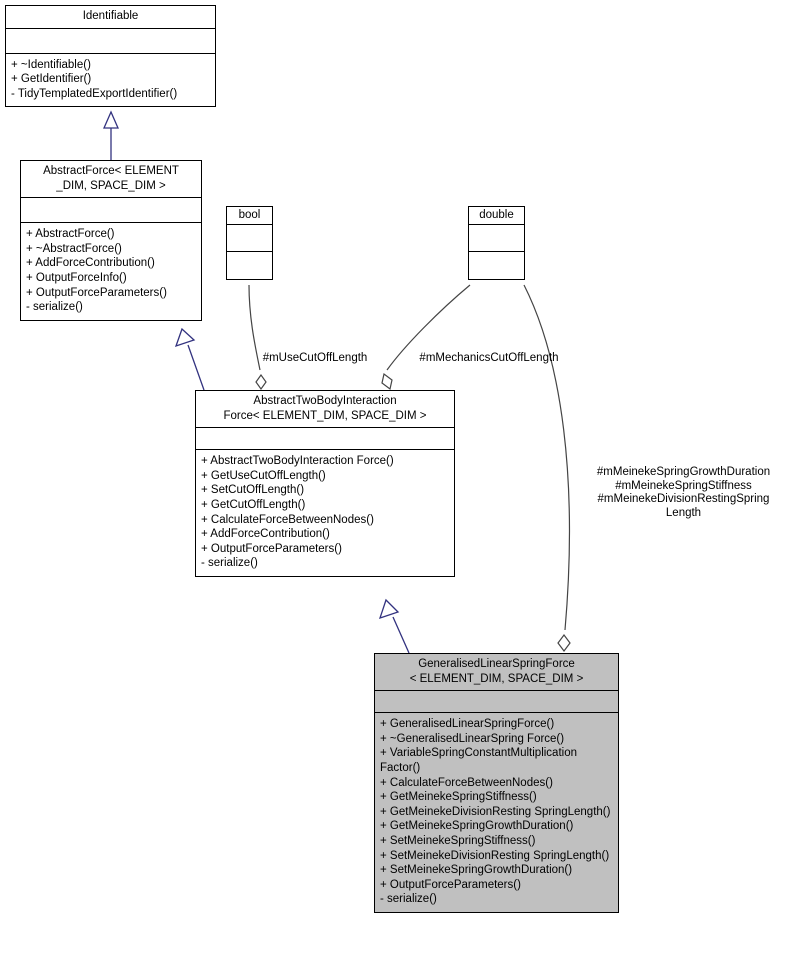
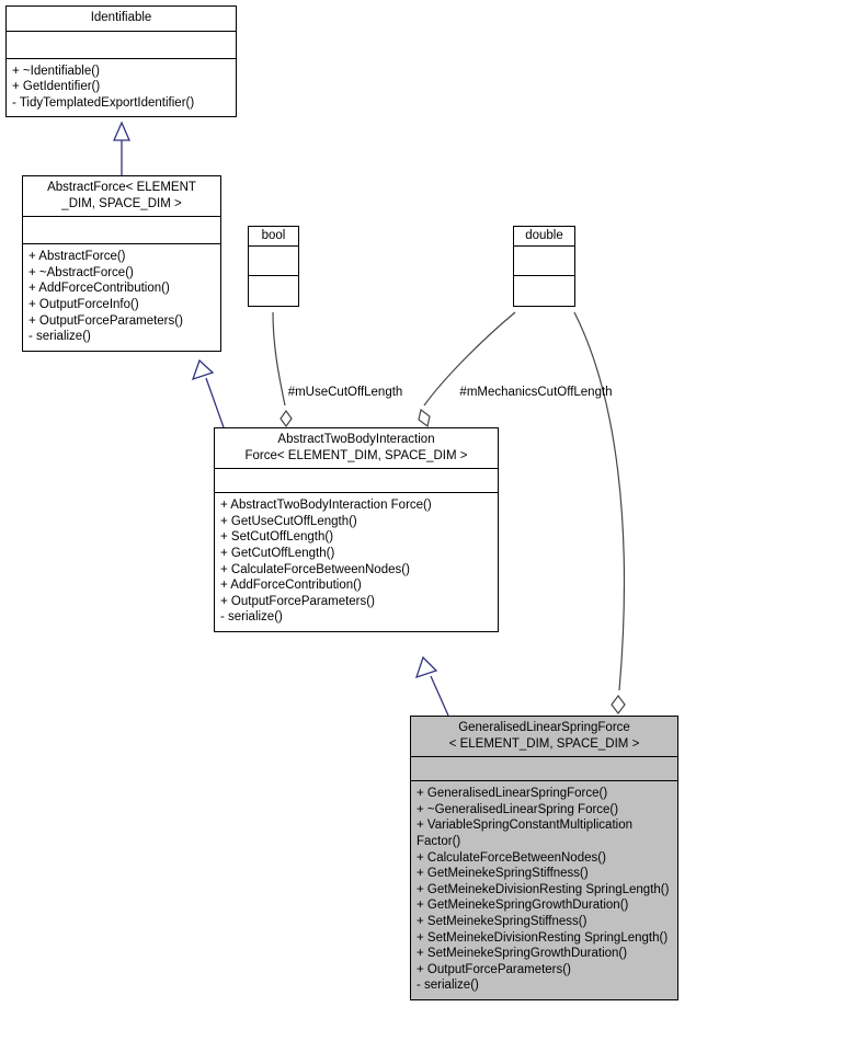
  Identifiable
  + ~Identifiable()
  + GetIdentifier()
  - TidyTemplatedExportIdentifier()
  AbstractForce< ELEMENT
  _DIM, SPACE_DIM >
  + AbstractForce()
  + ~AbstractForce()
  + AddForceContribution()
  + OutputForceInfo()
  + OutputForceParameters()
  - serialize()
  bool
  double
  #mUseCutOffLength
  #mMechanicsCutOffLength
- #mMeinekeSpringGrowthDuration
- #mMeinekeSpringStiffness
- #mMeinekeDivisionRestingSpring
- Length
  AbstractTwoBodyInteraction
  Force< ELEMENT_DIM, SPACE_DIM >
  + AbstractTwoBodyInteraction Force()
  + GetUseCutOffLength()
  + SetCutOffLength()
  + GetCutOffLength()
  + CalculateForceBetweenNodes()
  + AddForceContribution()
  + OutputForceParameters()
  - serialize()
  GeneralisedLinearSpringForce
  < ELEMENT_DIM, SPACE_DIM >
  + GeneralisedLinearSpringForce()
  + ~GeneralisedLinearSpring Force()
  + VariableSpringConstantMultiplication Factor()
  + CalculateForceBetweenNodes()
  + GetMeinekeSpringStiffness()
  + GetMeinekeDivisionResting SpringLength()
  + GetMeinekeSpringGrowthDuration()
  + SetMeinekeSpringStiffness()
  + SetMeinekeDivisionResting SpringLength()
  + SetMeinekeSpringGrowthDuration()
  + OutputForceParameters()
  - serialize()
